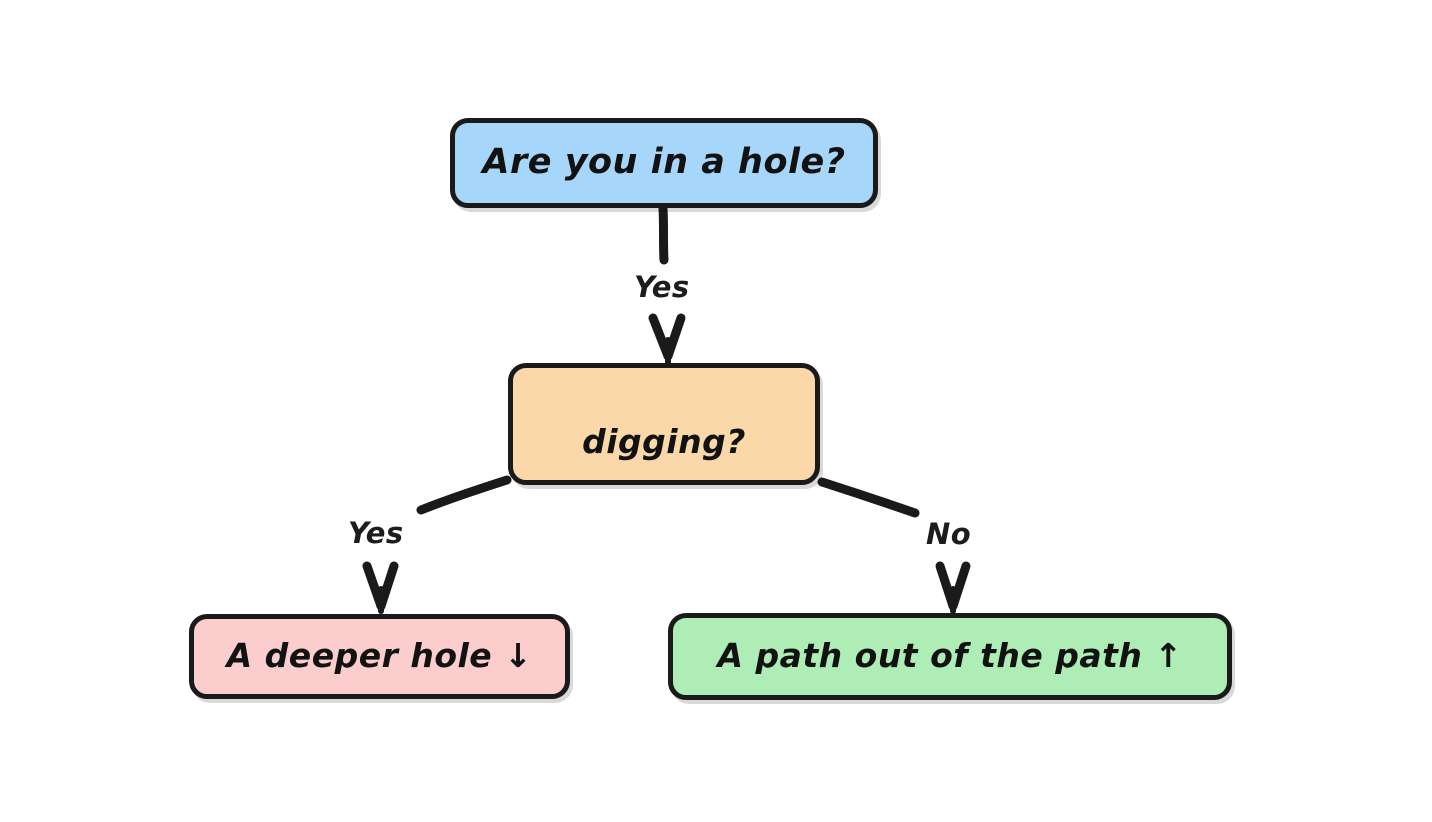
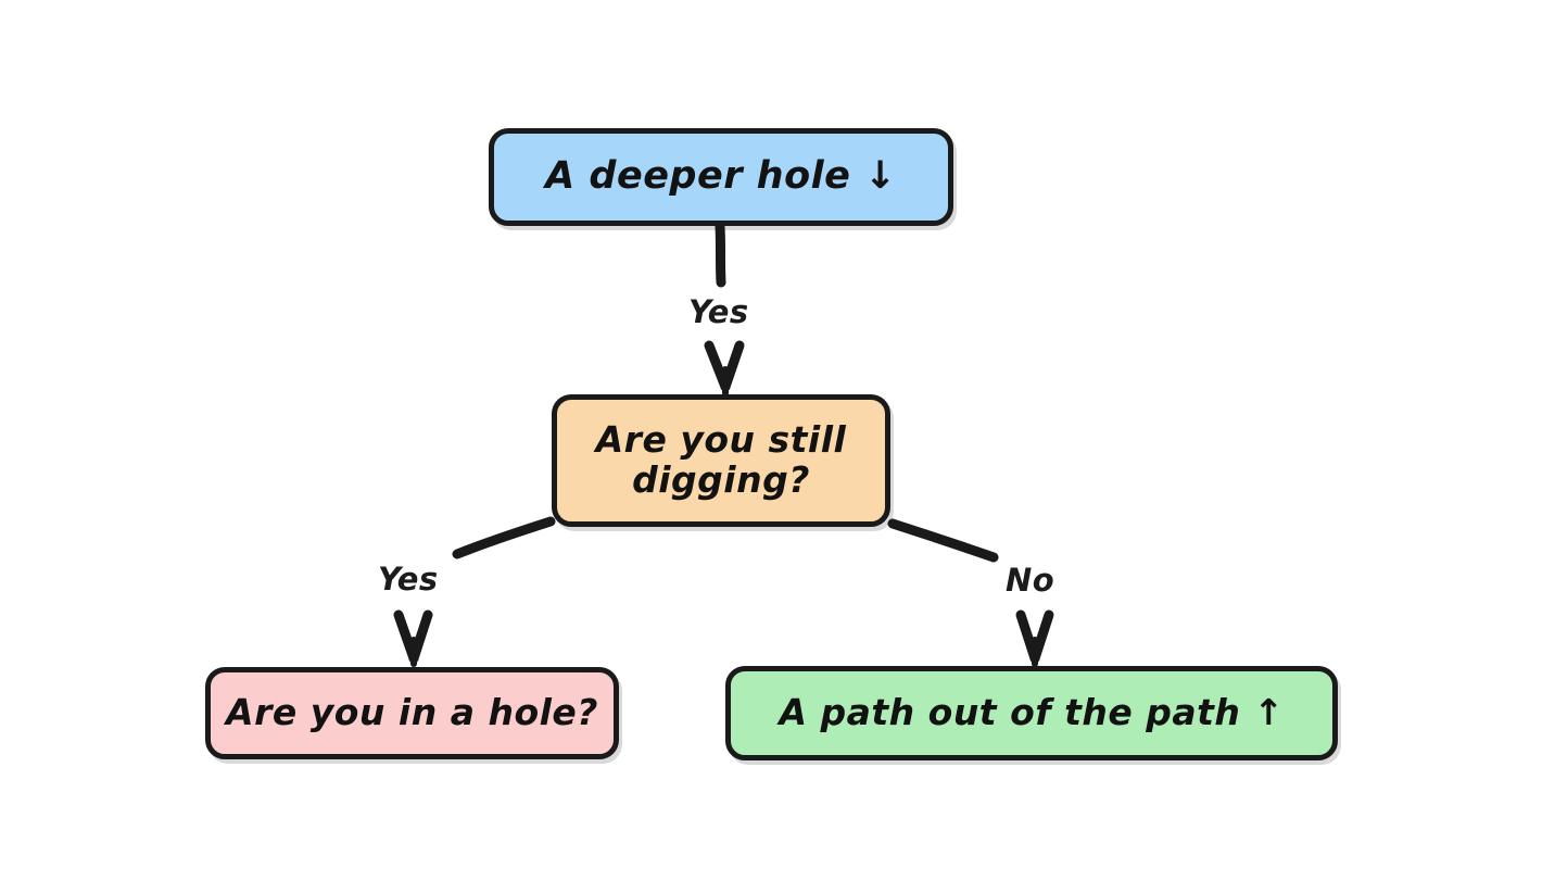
- Are you in a hole?
+ A deeper hole ↓
+ Are you still
  digging?
- A deeper hole ↓
+ Are you in a hole?
  A path out of the path ↑
  Yes
  Yes
  No
